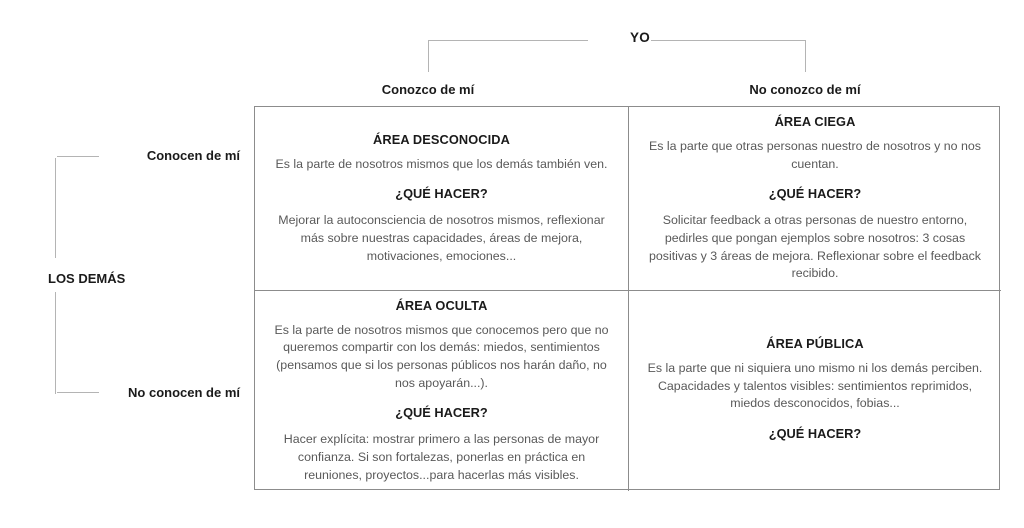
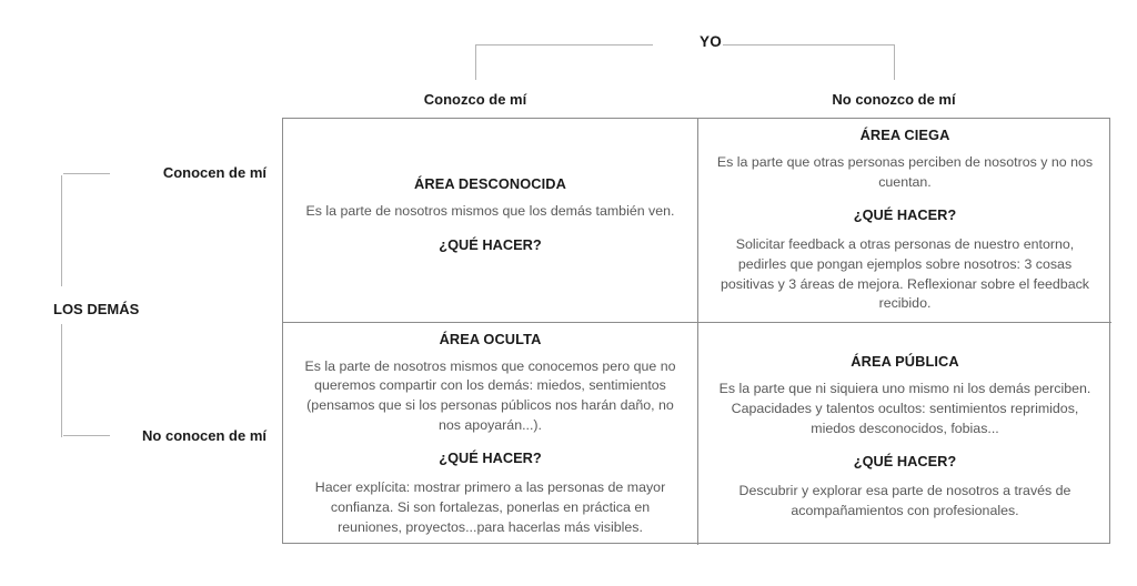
  YO
  Conozco de mí
  No conozco de mí
  LOS DEMÁS
  Conocen de mí
  No conocen de mí
  ÁREA DESCONOCIDA
  Es la parte de nosotros mismos que los demás también ven.
  ¿QUÉ HACER?
- Mejorar la autoconsciencia de nosotros mismos, reflexionar más sobre nuestras capacidades, áreas de mejora, motivaciones, emociones...
  ÁREA CIEGA
- Es la parte que otras personas nuestro de nosotros y no nos cuentan.
+ Es la parte que otras personas perciben de nosotros y no nos cuentan.
  ¿QUÉ HACER?
  Solicitar feedback a otras personas de nuestro entorno, pedirles que pongan ejemplos sobre nosotros: 3 cosas positivas y 3 áreas de mejora. Reflexionar sobre el feedback recibido.
  ÁREA OCULTA
  Es la parte de nosotros mismos que conocemos pero que no queremos compartir con los demás: miedos, sentimientos (pensamos que si los personas públicos nos harán daño, no nos apoyarán...).
  ¿QUÉ HACER?
  Hacer explícita: mostrar primero a las personas de mayor confianza. Si son fortalezas, ponerlas en práctica en reuniones, proyectos...para hacerlas más visibles.
  ÁREA PÚBLICA
- Es la parte que ni siquiera uno mismo ni los demás perciben. Capacidades y talentos visibles: sentimientos reprimidos, miedos desconocidos, fobias...
+ Es la parte que ni siquiera uno mismo ni los demás perciben. Capacidades y talentos ocultos: sentimientos reprimidos, miedos desconocidos, fobias...
  ¿QUÉ HACER?
+ Descubrir y explorar esa parte de nosotros a través de acompañamientos con profesionales.
